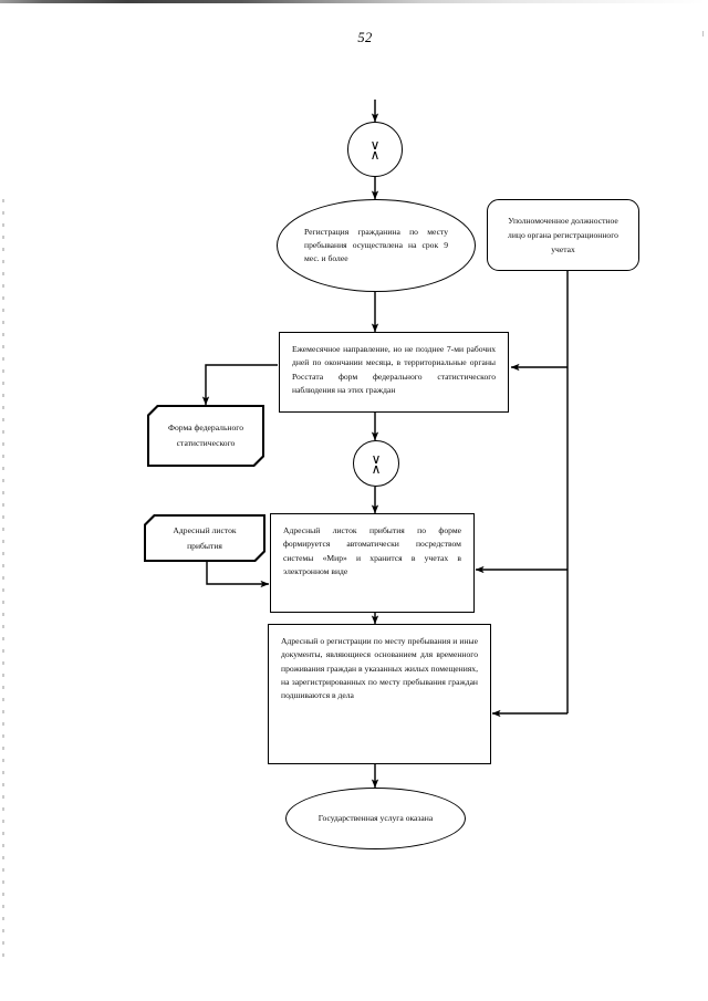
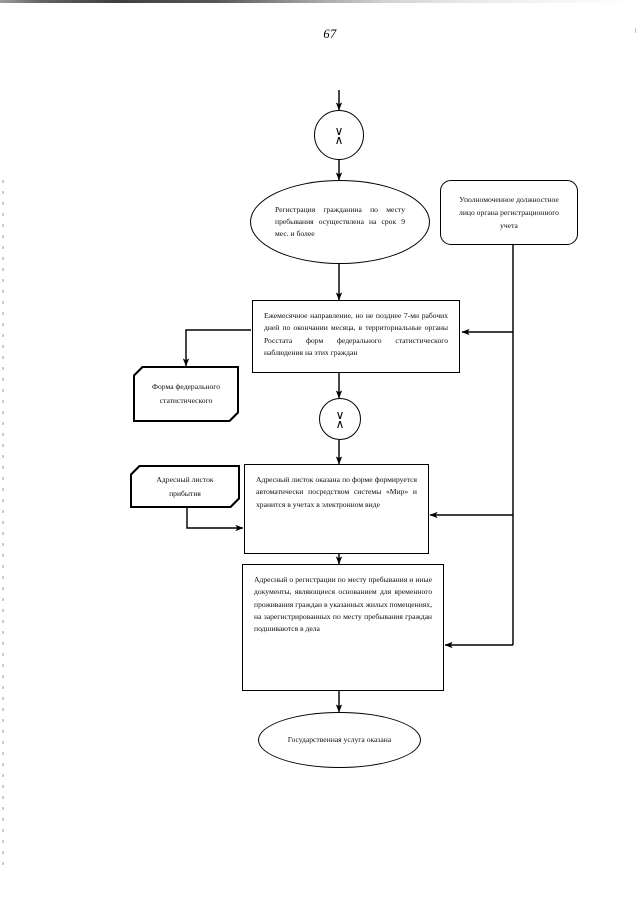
- 52
+ 67
  ∨
  ∧
  Регистрация гражданина по месту пребывания осуществлена на срок 9 мес. и более
- Уполномоченное должностное лицо органа регистрационного учетах
+ Уполномоченное должностное лицо органа регистрационного учета
  Ежемесячное направление, но не позднее 7-ми рабочих дней по окончании месяца, в территориальные органы Росстата форм федерального статистического наблюдения на этих граждан
  Форма федерального статистического
  ∨
  ∧
  Адресный листок прибытия
- Адресный листок прибытия по форме формируется автоматически посредством системы «Мир» и хранится в учетах в электронном виде
+ Адресный листок оказана по форме формируется автоматически посредством системы «Мир» и хранится в учетах в электронном виде
  Адресный о регистрации по месту пребывания и иные документы, являющиеся основанием для временного проживания граждан в указанных жилых помещениях, на зарегистрированных по месту пребывания граждан подшиваются в дела
  Государственная услуга оказана
